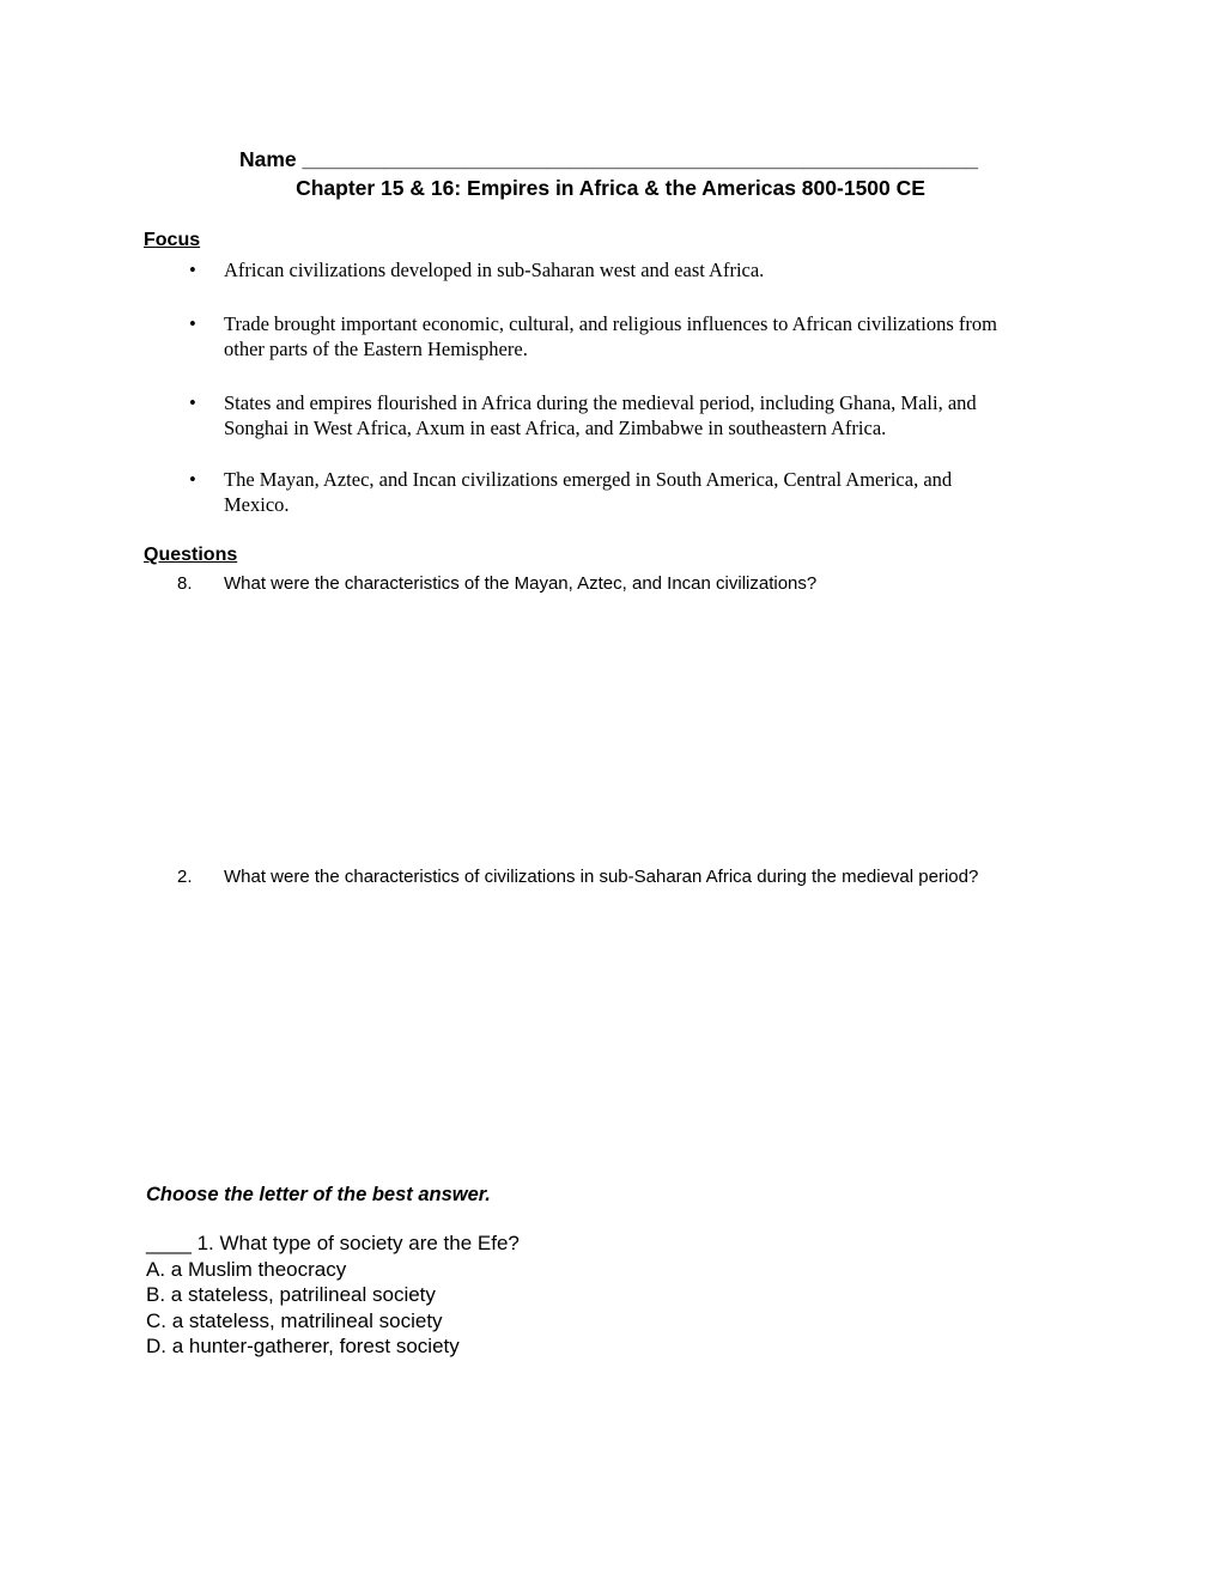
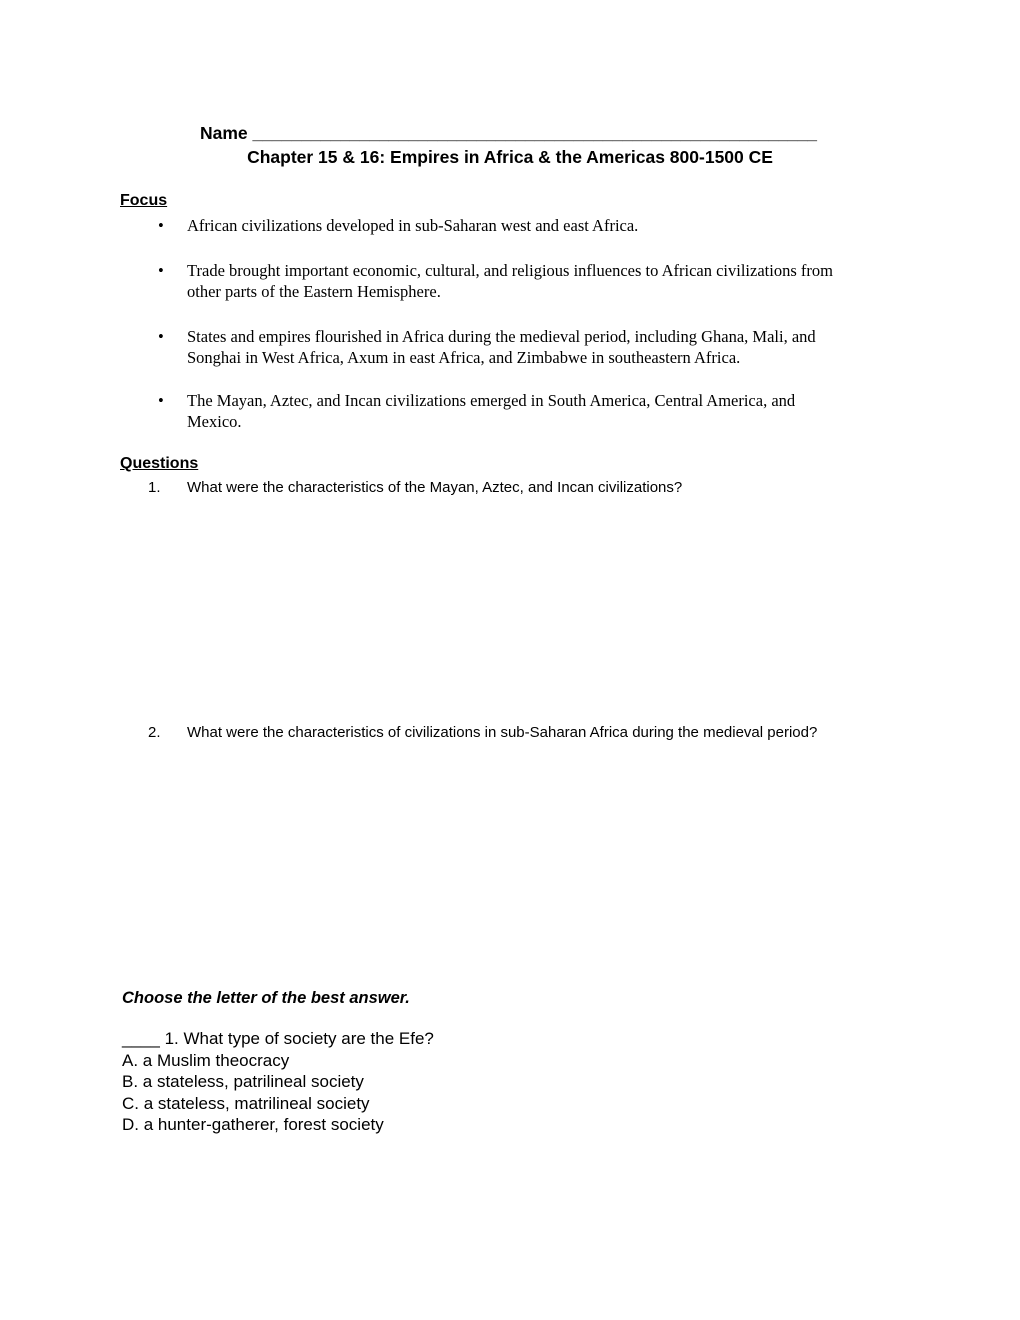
  Name __________________________________________________________
  Chapter 15 & 16: Empires in Africa & the Americas 800-1500 CE
  Focus
  •
  African civilizations developed in sub-Saharan west and east Africa.
  •
  Trade brought important economic, cultural, and religious influences to African civilizations from
  other parts of the Eastern Hemisphere.
  •
  States and empires flourished in Africa during the medieval period, including Ghana, Mali, and
  Songhai in West Africa, Axum in east Africa, and Zimbabwe in southeastern Africa.
  •
  The Mayan, Aztec, and Incan civilizations emerged in South America, Central America, and
  Mexico.
  Questions
- 8.
+ 1.
  What were the characteristics of the Mayan, Aztec, and Incan civilizations?
  2.
  What were the characteristics of civilizations in sub-Saharan Africa during the medieval period?
  Choose the letter of the best answer.
  ____ 1. What type of society are the Efe?
  A. a Muslim theocracy
  B. a stateless, patrilineal society
  C. a stateless, matrilineal society
  D. a hunter-gatherer, forest society
